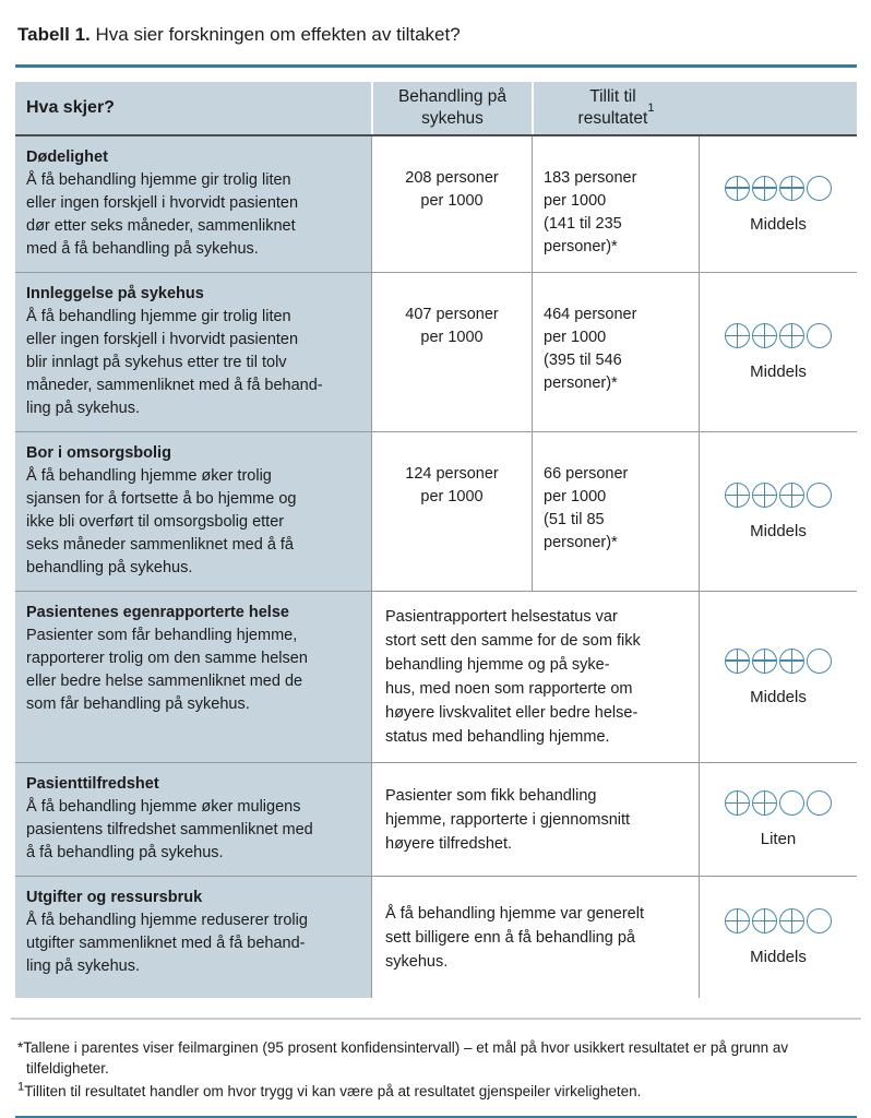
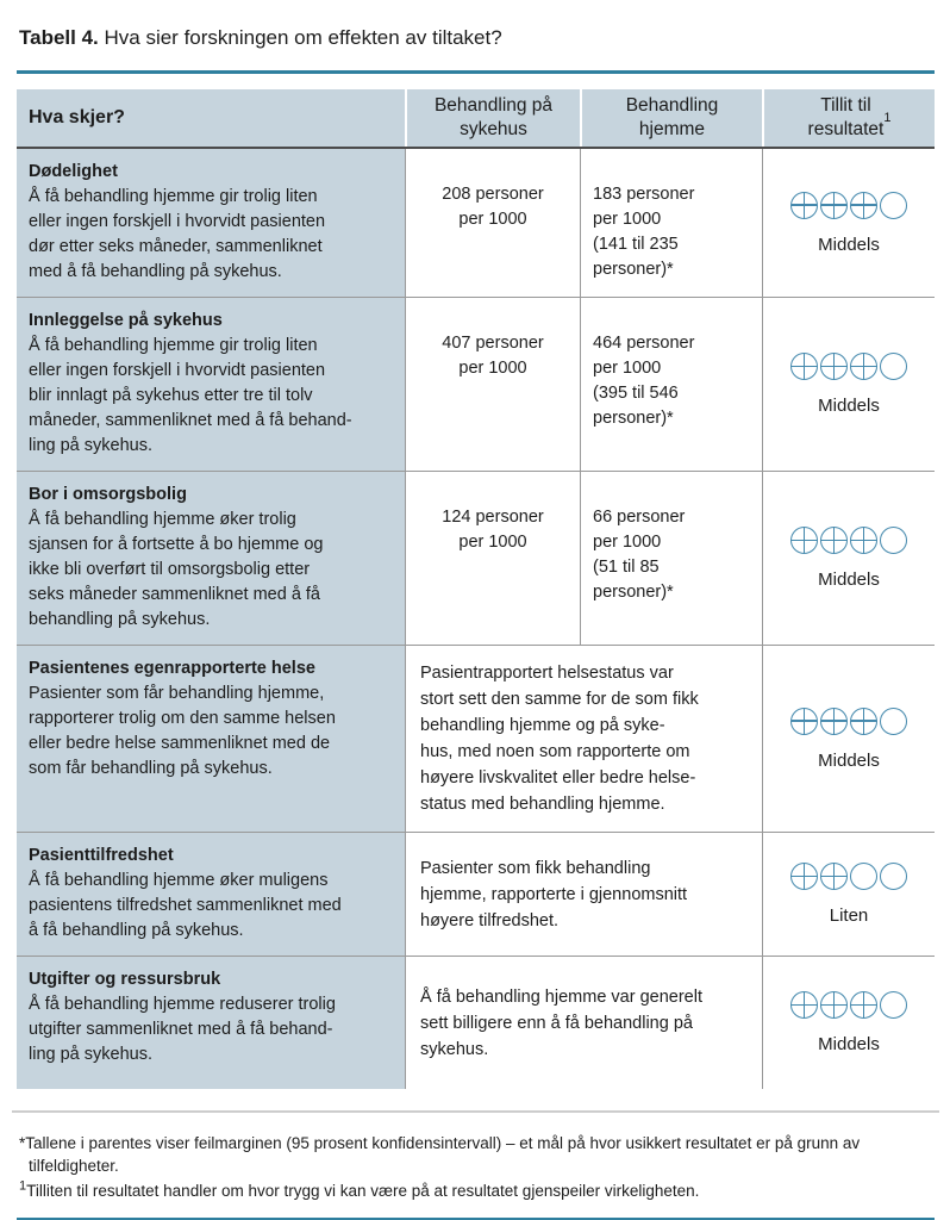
- Tabell 1. Hva sier forskningen om effekten av tiltaket?
+ Tabell 4. Hva sier forskningen om effekten av tiltaket?
  Hva skjer?
  Behandling på
  sykehus
+ Behandling
+ hjemme
  Tillit til
  resultatet
  1
  Dødelighet
  Å få behandling hjemme gir trolig liten
  eller ingen forskjell i hvorvidt pasienten
  dør etter seks måneder, sammenliknet
  med å få behandling på sykehus.
  208 personer
  per 1000
  183 personer
  per 1000
  (141 til 235
  personer)*
  Middels
  Innleggelse på sykehus
  Å få behandling hjemme gir trolig liten
  eller ingen forskjell i hvorvidt pasienten
  blir innlagt på sykehus etter tre til tolv
  måneder, sammenliknet med å få behand-
  ling på sykehus.
  407 personer
  per 1000
  464 personer
  per 1000
  (395 til 546
  personer)*
  Middels
  Bor i omsorgsbolig
  Å få behandling hjemme øker trolig
  sjansen for å fortsette å bo hjemme og
  ikke bli overført til omsorgsbolig etter
  seks måneder sammenliknet med å få
  behandling på sykehus.
  124 personer
  per 1000
  66 personer
  per 1000
  (51 til 85
  personer)*
  Middels
  Pasientenes egenrapporterte helse
  Pasienter som får behandling hjemme,
  rapporterer trolig om den samme helsen
  eller bedre helse sammenliknet med de
  som får behandling på sykehus.
  Pasientrapportert helsestatus var
  stort sett den samme for de som fikk
  behandling hjemme og på syke-
  hus, med noen som rapporterte om
  høyere livskvalitet eller bedre helse-
  status med behandling hjemme.
  Middels
  Pasienttilfredshet
  Å få behandling hjemme øker muligens
  pasientens tilfredshet sammenliknet med
  å få behandling på sykehus.
  Pasienter som fikk behandling
  hjemme, rapporterte i gjennomsnitt
  høyere tilfredshet.
  Liten
  Utgifter og ressursbruk
  Å få behandling hjemme reduserer trolig
  utgifter sammenliknet med å få behand-
  ling på sykehus.
  Å få behandling hjemme var generelt
  sett billigere enn å få behandling på
  sykehus.
  Middels
  *Tallene i parentes viser feilmarginen (95 prosent konfidensintervall) – et mål på hvor usikkert resultatet er på grunn av tilfeldigheter.
  1Tilliten til resultatet handler om hvor trygg vi kan være på at resultatet gjenspeiler virkeligheten.
